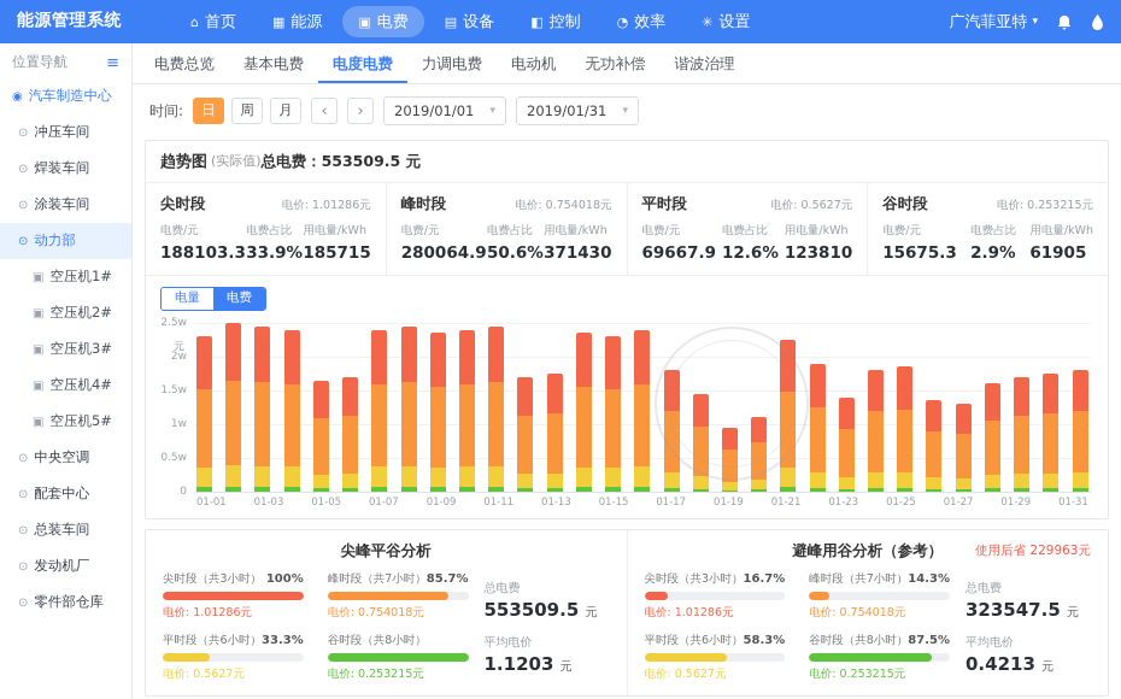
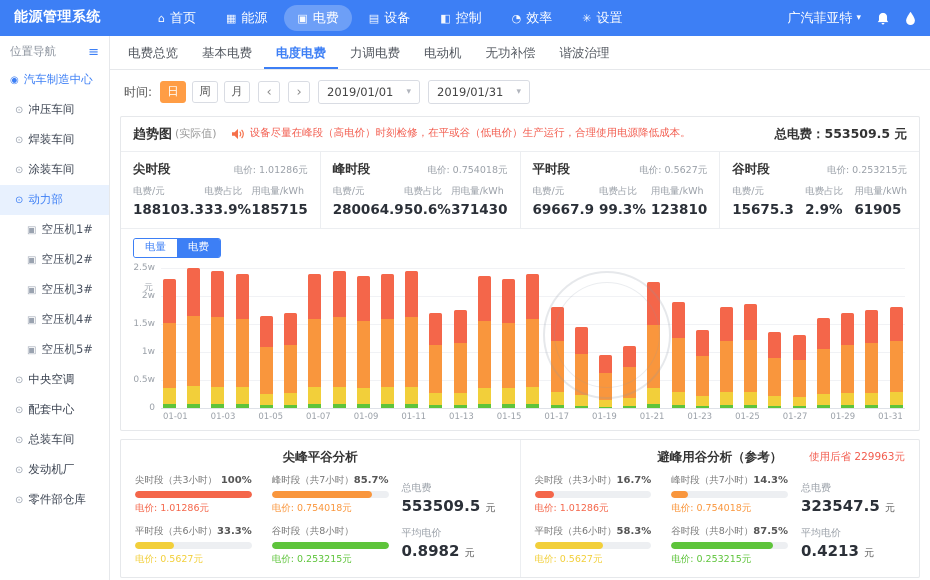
  能源管理系统
  ⌂
  首页
  ▦
  能源
  ▣
  电费
  ▤
  设备
  ◧
  控制
  ◔
  效率
  ✳
  设置
  广汽菲亚特
  ▾
  位置导航
  ≡
  ◉
  汽车制造中心
  ⊙
  冲压车间
  ⊙
  焊装车间
  ⊙
  涂装车间
  ⊙
  动力部
  ▣
  空压机1#
  ▣
  空压机2#
  ▣
  空压机3#
  ▣
  空压机4#
  ▣
  空压机5#
  ⊙
  中央空调
  ⊙
  配套中心
  ⊙
  总装车间
  ⊙
  发动机厂
  ⊙
  零件部仓库
  电费总览
  基本电费
  电度电费
  力调电费
  电动机
  无功补偿
  谐波治理
  时间:
  日
  周
  月
  ‹
  ›
  2019/01/01
  ▾
  2019/01/31
  ▾
  趋势图
  (实际值)
+ 设备尽量在峰段（高电价）时刻检修，在平或谷（低电价）生产运行，合理使用电源降低成本。
  总电费：553509.5 元
  尖时段
  电价: 1.01286元
  电费/元
  188103.3
  电费占比
  33.9%
  用电量/kWh
  185715
  峰时段
  电价: 0.754018元
  电费/元
  280064.9
  电费占比
  50.6%
  用电量/kWh
  371430
  平时段
  电价: 0.5627元
  电费/元
  69667.9
  电费占比
- 12.6%
+ 99.3%
  用电量/kWh
  123810
  谷时段
  电价: 0.253215元
  电费/元
  15675.3
  电费占比
  2.9%
  用电量/kWh
  61905
  电量
  电费
  2.5w
  2w
  1.5w
  1w
  0.5w
  0
  元
  01-01
  01-03
  01-05
  01-07
  01-09
  01-11
  01-13
  01-15
  01-17
  01-19
  01-21
  01-23
  01-25
  01-27
  01-29
  01-31
  尖峰平谷分析
  尖时段（共3小时）
  100%
  电价: 1.01286元
  峰时段（共7小时）
  85.7%
  电价: 0.754018元
  平时段（共6小时）
  33.3%
  电价: 0.5627元
  谷时段（共8小时）
  电价: 0.253215元
  总电费
  553509.5 元
  平均电价
- 1.1203 元
+ 0.8982 元
  避峰用谷分析（参考）
  使用后省 229963元
  尖时段（共3小时）
  16.7%
  电价: 1.01286元
  峰时段（共7小时）
  14.3%
  电价: 0.754018元
  平时段（共6小时）
  58.3%
  电价: 0.5627元
  谷时段（共8小时）
  87.5%
  电价: 0.253215元
  总电费
  323547.5 元
  平均电价
  0.4213 元
